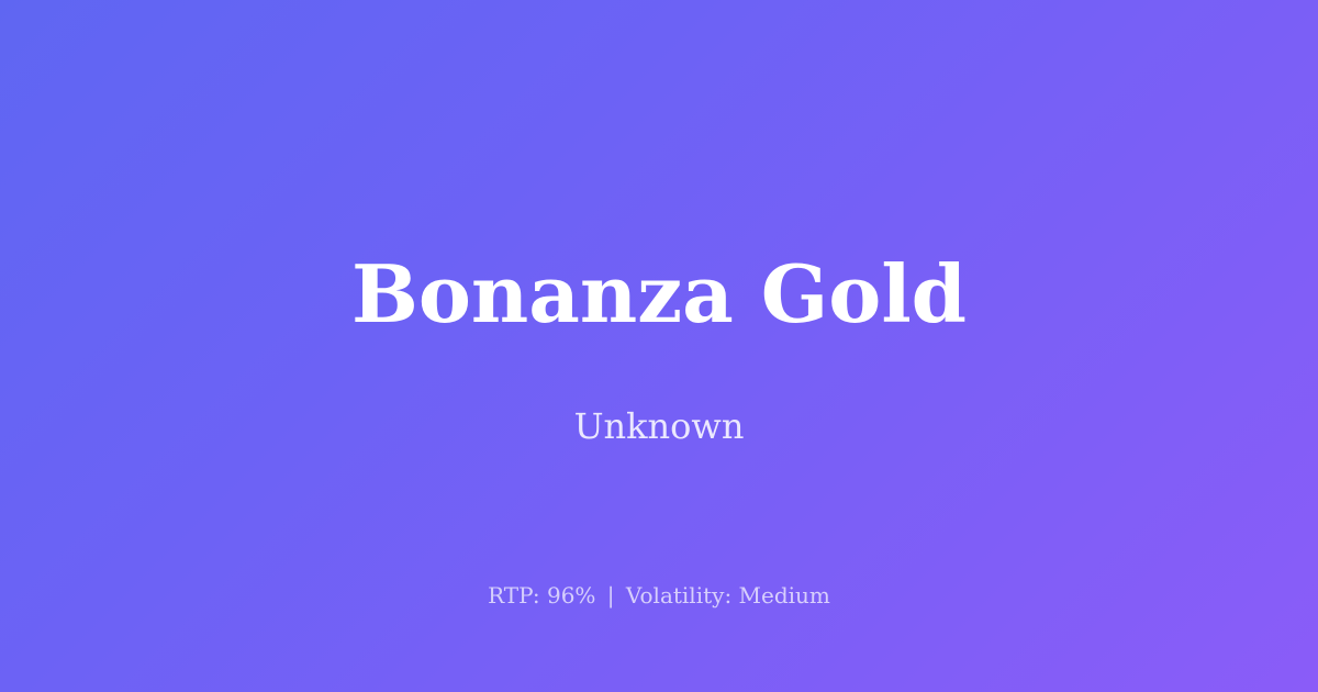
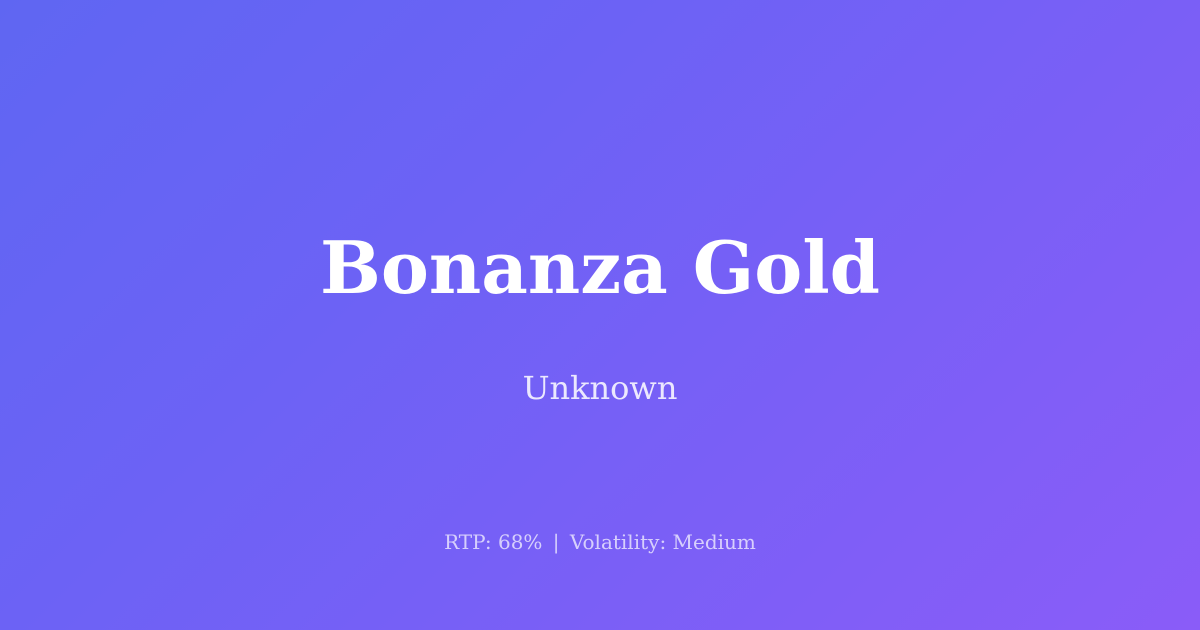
  Bonanza Gold
  Unknown
- RTP: 96% | Volatility: Medium
+ RTP: 68% | Volatility: Medium
